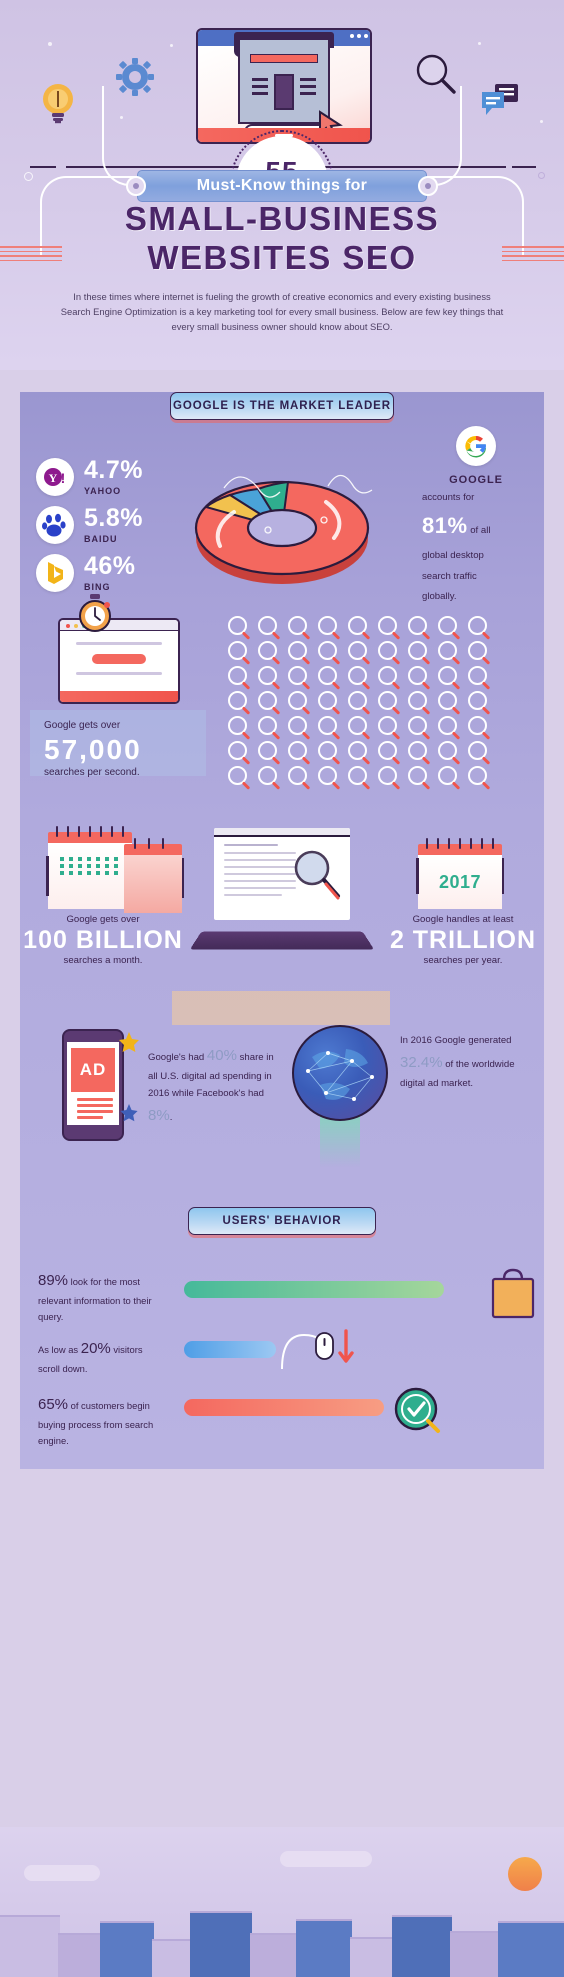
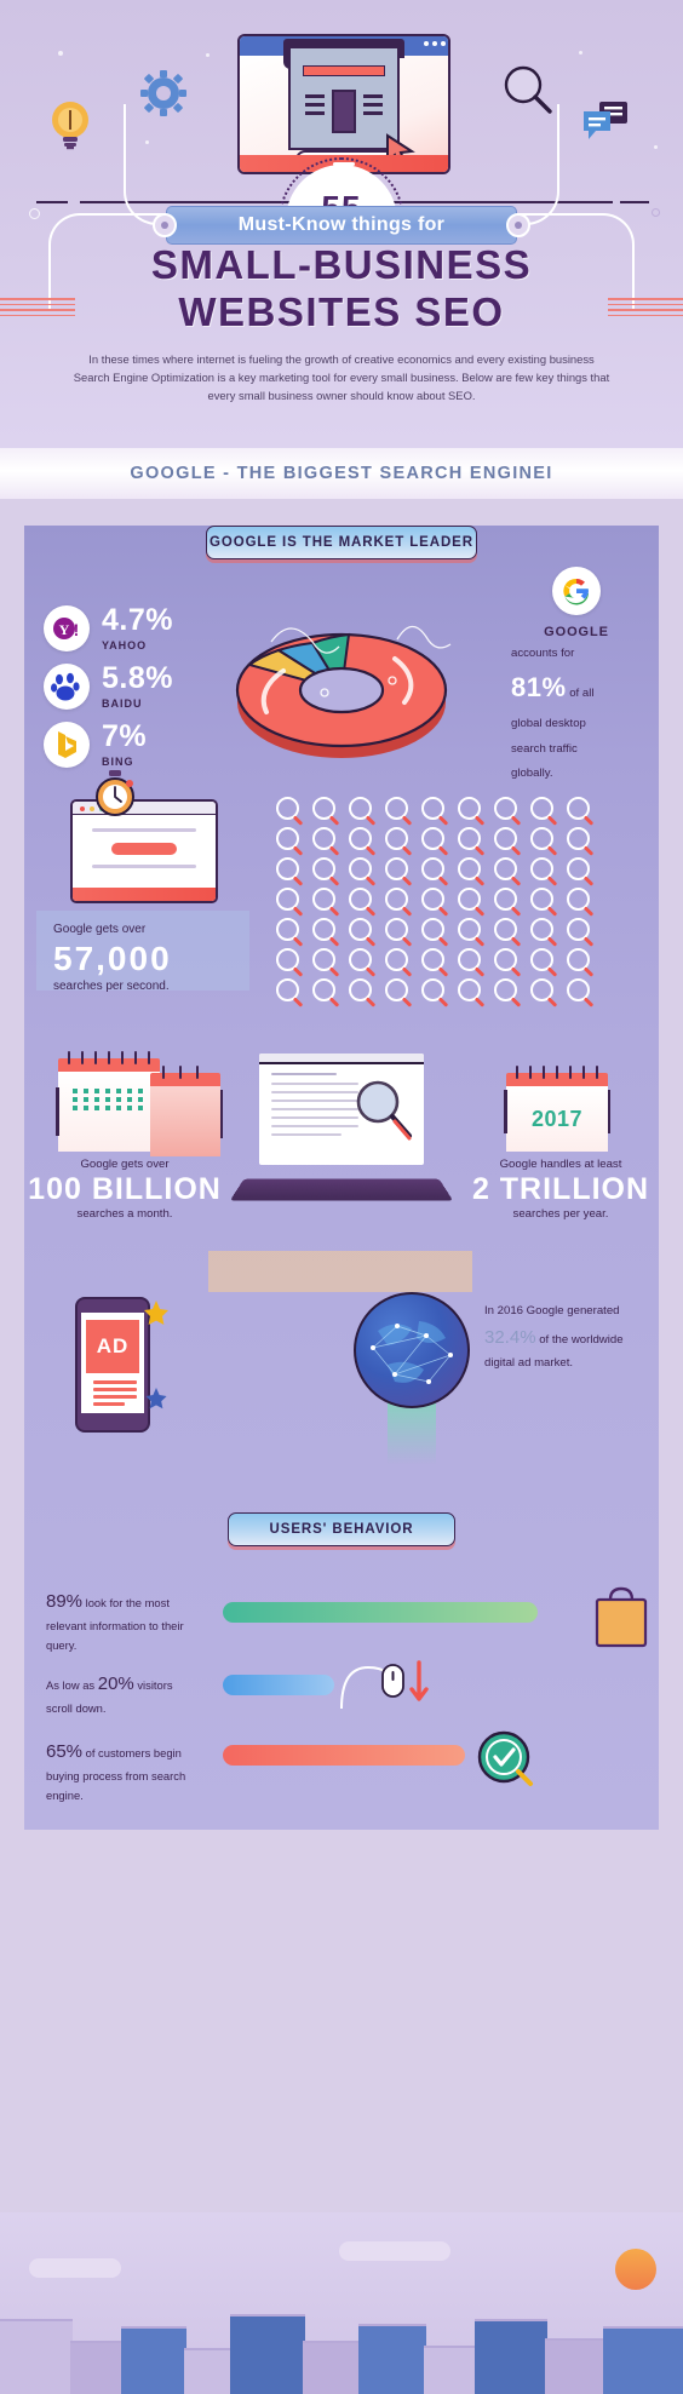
  Must-Know things for
  SMALL-BUSINESS
  WEBSITES SEO
  In these times where internet is fueling the growth of creative economics and every existing business Search Engine Optimization is a key marketing tool for every small business. Below are few key things that every small business owner should know about SEO.
+ GOOGLE - THE BIGGEST SEARCH ENGINEI
  GOOGLE IS THE MARKET LEADER
  Y
  !
  4.7%
  YAHOO
  5.8%
  BAIDU
- 46%
+ 7%
  BING
  GOOGLE
  accounts for
  81% of all
  global desktop
  search traffic
  globally.
  Google gets over
  57,000
  searches per second.
  2017
  Google gets over
  100 BILLION
  searches a month.
  Google handles at least
  2 TRILLION
  searches per year.
  AD
- Google's had 40% share in all U.S. digital ad spending in 2016 while Facebook's had 8%.
  In 2016 Google generated 32.4% of the worldwide digital ad market.
  USERS' BEHAVIOR
  89% look for the most relevant information to their query.
  As low as 20% visitors scroll down.
  65% of customers begin buying process from search engine.
